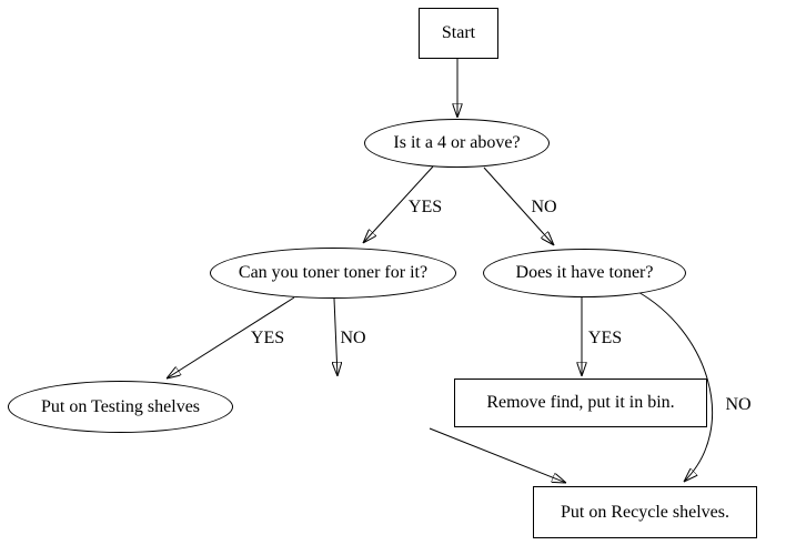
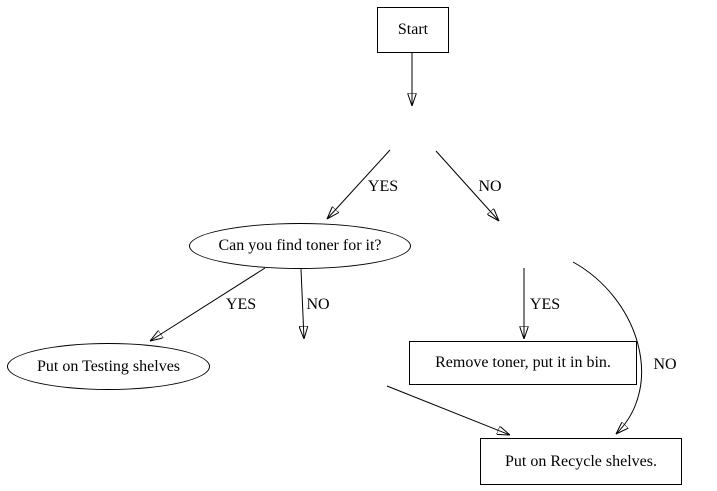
  Start
- Is it a 4 or above?
- Can you toner toner for it?
+ Can you find toner for it?
- Does it have toner?
  Put on Testing shelves
- Remove find, put it in bin.
+ Remove toner, put it in bin.
  Put on Recycle shelves.
  YES
  NO
  YES
  NO
  YES
  NO
